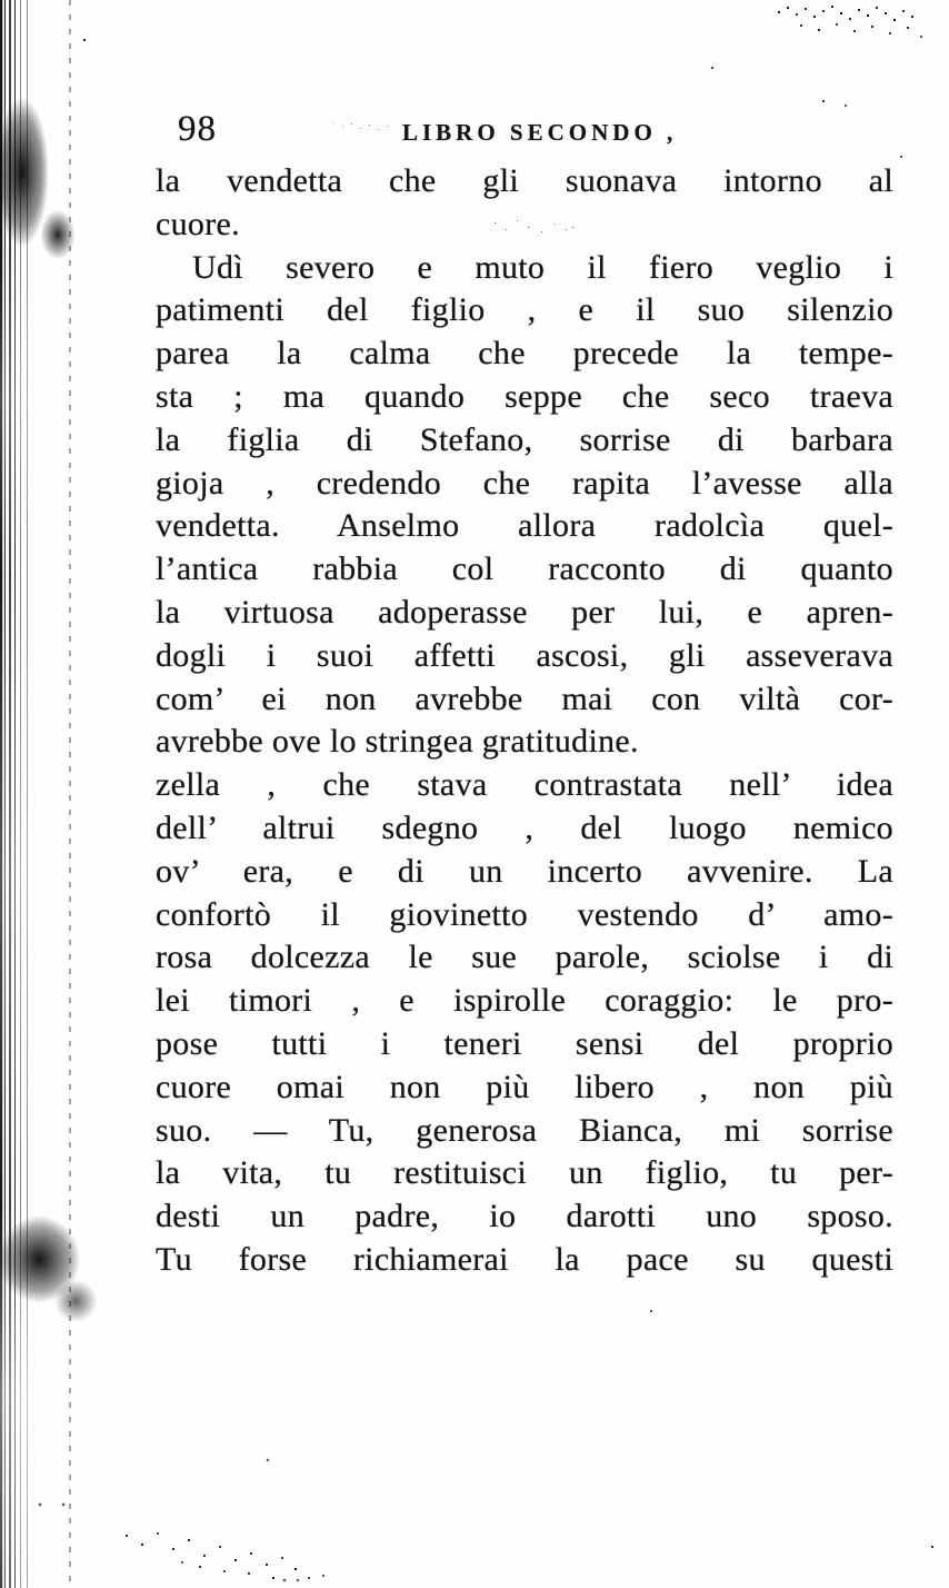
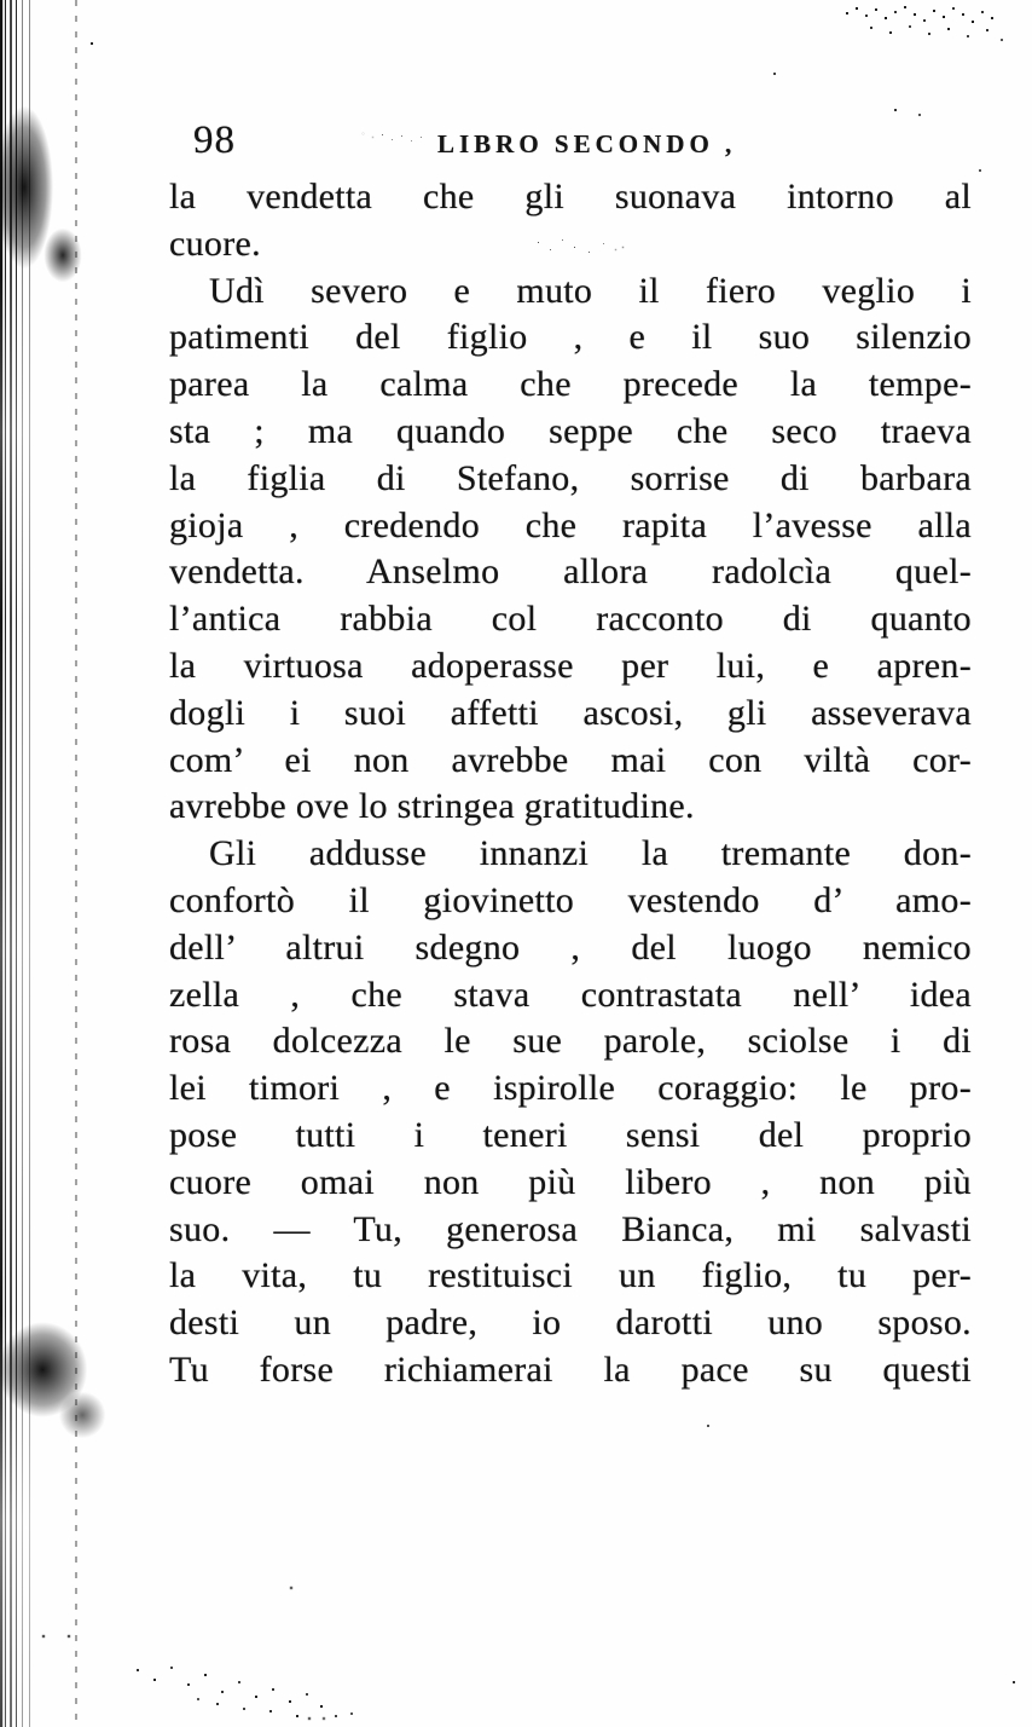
  98
  LIBRO SECONDO ,
  la vendetta che gli suonava intorno al
  cuore.
  Udì severo e muto il fiero veglio i
  patimenti del figlio , e il suo silenzio
  parea la calma che precede la tempe-
  sta ; ma quando seppe che seco traeva
  la figlia di Stefano, sorrise di barbara
  gioja , credendo che rapita l’avesse alla
  vendetta. Anselmo allora radolcìa quel-
  l’antica rabbia col racconto di quanto
  la virtuosa adoperasse per lui, e apren-
  dogli i suoi affetti ascosi, gli asseverava
  com’ ei non avrebbe mai con viltà cor-
  avrebbe ove lo stringea gratitudine.
+ Gli addusse innanzi la tremante don-
- zella , che stava contrastata nell’ idea
+ confortò il giovinetto vestendo d’ amo-
  dell’ altrui sdegno , del luogo nemico
- ov’ era, e di un incerto avvenire. La
- confortò il giovinetto vestendo d’ amo-
+ zella , che stava contrastata nell’ idea
  rosa dolcezza le sue parole, sciolse i di
  lei timori , e ispirolle coraggio: le pro-
  pose tutti i teneri sensi del proprio
  cuore omai non più libero , non più
- suo. — Tu, generosa Bianca, mi sorrise
+ suo. — Tu, generosa Bianca, mi salvasti
  la vita, tu restituisci un figlio, tu per-
  desti un padre, io darotti uno sposo.
  Tu forse richiamerai la pace su questi
